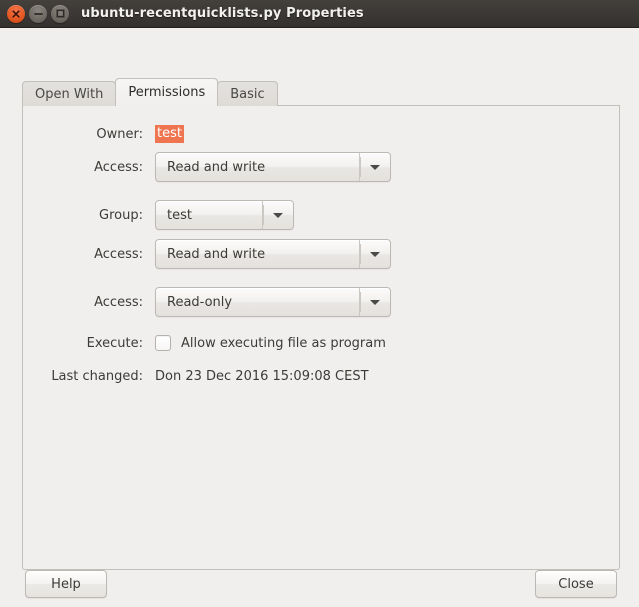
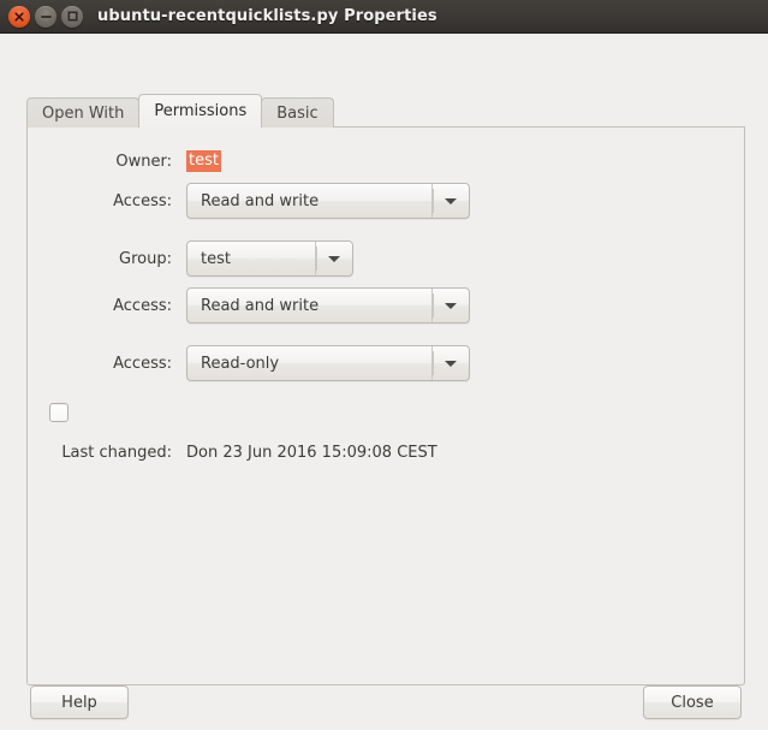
  ubuntu-recentquicklists.py Properties
  Open With
  Permissions
  Basic
  Owner:
  test
  Access:
  Read and write
  Group:
  test
  Access:
  Read and write
  Access:
  Read-only
- Execute:
- Allow executing file as program
  Last changed:
- Don 23 Dec 2016 15:09:08 CEST
+ Don 23 Jun 2016 15:09:08 CEST
  Help
  Close
